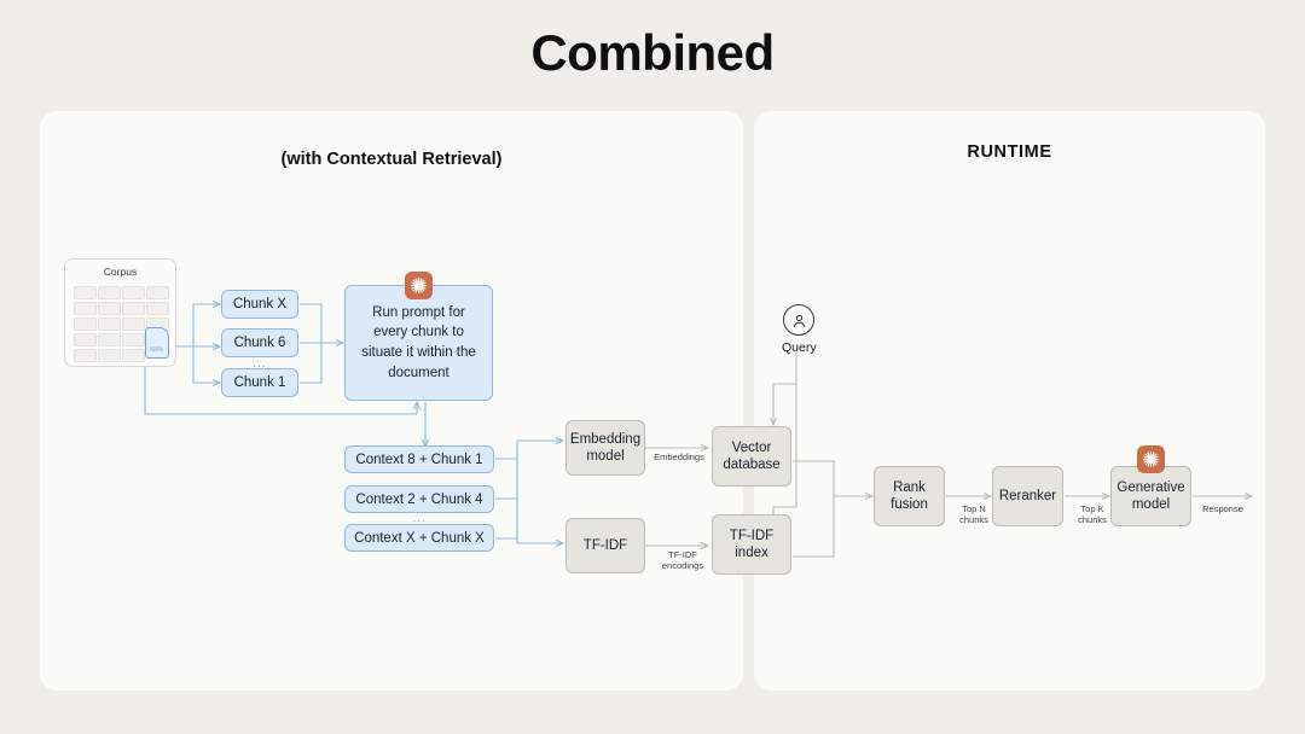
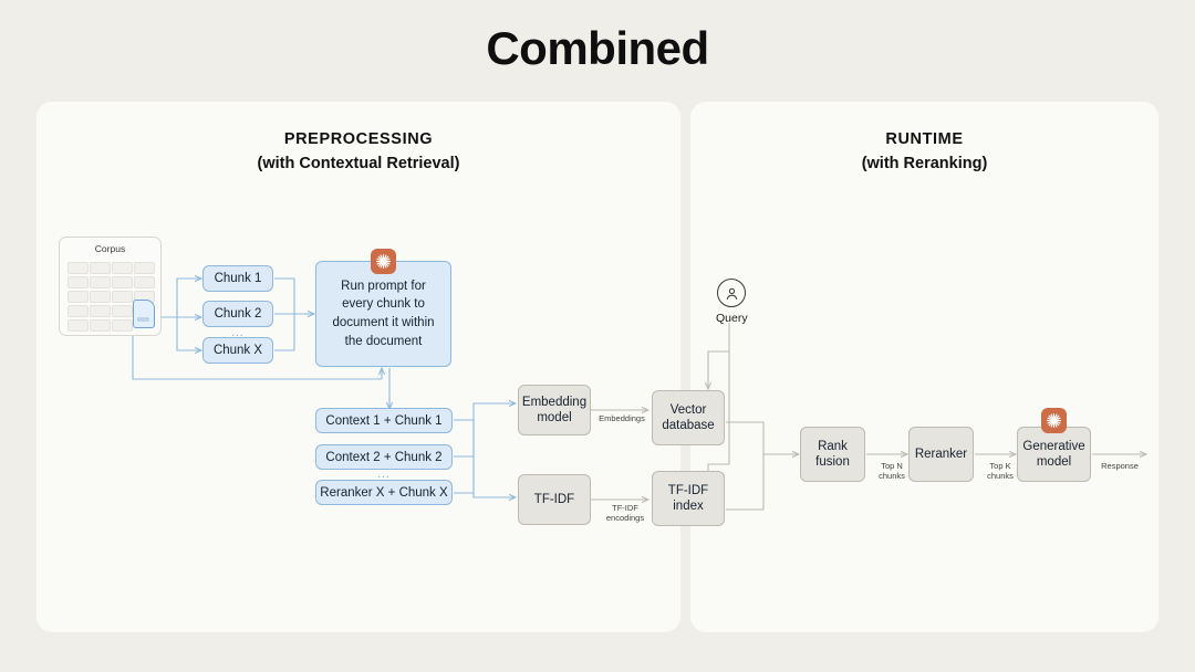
  Combined
+ PREPROCESSING
  (with Contextual Retrieval)
  RUNTIME
+ (with Reranking)
  Corpus
- Chunk X
+ Chunk 1
- Chunk 6
+ Chunk 2
  ...
- Chunk 1
+ Chunk X
- Run prompt for every chunk to situate it within the document
+ Run prompt for every chunk to document it within the document
- Context 8 + Chunk 1
+ Context 1 + Chunk 1
- Context 2 + Chunk 4
+ Context 2 + Chunk 2
  ...
- Context X + Chunk X
+ Reranker X + Chunk X
  Embedding model
  TF-IDF
  Embeddings
  TF-IDF encodings
  Query
  Vector database
  TF-IDF index
  Rank fusion
  Top N chunks
  Reranker
  Top K chunks
  Generative model
  Response
